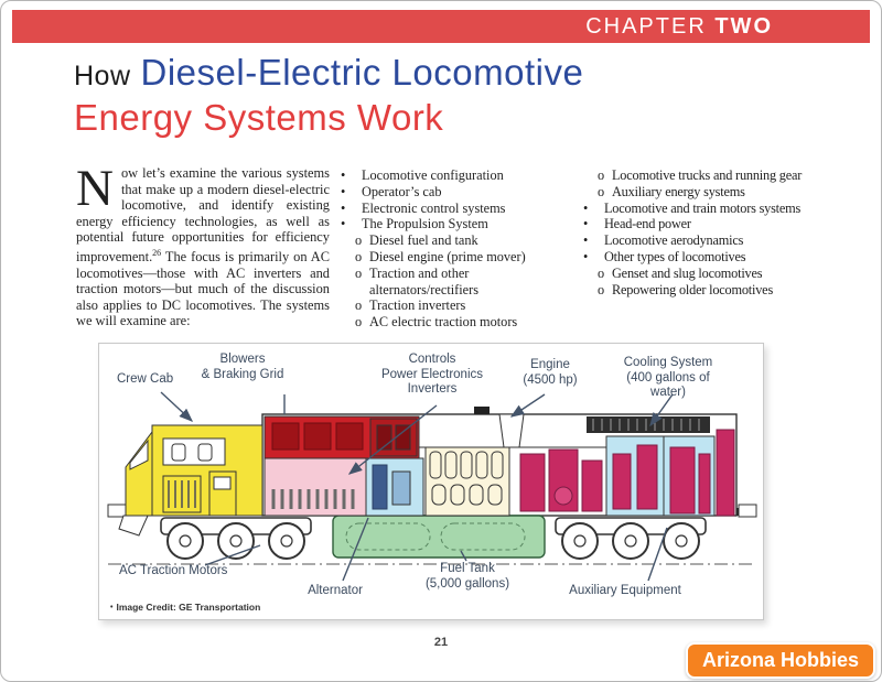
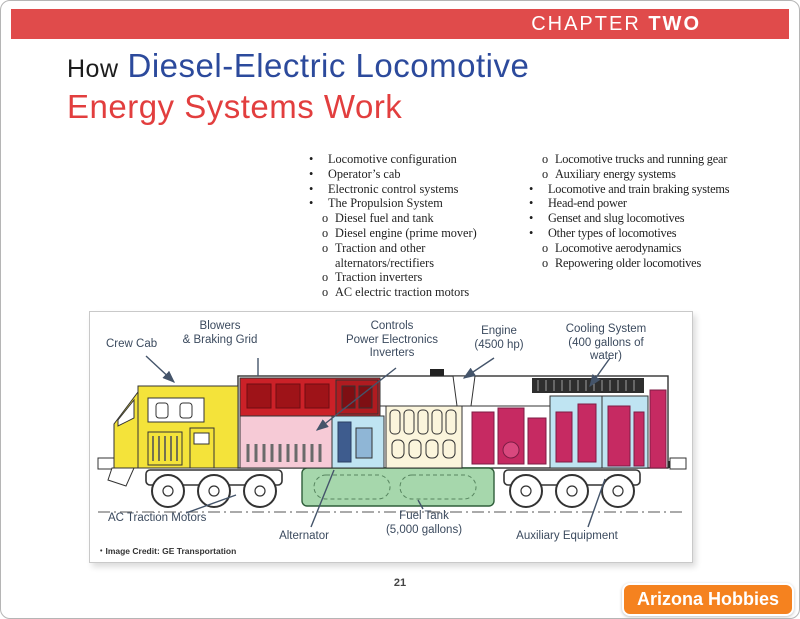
  CHAPTER TWO
  How Diesel-Electric Locomotive
  Energy Systems Work
- N
- ow let’s examine the various systems that make up a modern diesel-electric locomotive, and identify existing energy efficiency technologies, as well as potential future opportunities for efficiency improvement.26 The focus is primarily on AC locomotives—those with AC inverters and traction motors—but much of the discussion also applies to DC locomotives. The systems we will examine are:
  •
  Locomotive configuration
  •
  Operator’s cab
  •
  Electronic control systems
  •
  The Propulsion System
  o
  Diesel fuel and tank
  o
  Diesel engine (prime mover)
  o
  Traction and other alternators/rectifiers
  o
  Traction inverters
  o
  AC electric traction motors
  o
  Locomotive trucks and running gear
  o
  Auxiliary energy systems
  •
- Locomotive and train motors systems
+ Locomotive and train braking systems
  •
  Head-end power
  •
- Locomotive aerodynamics
+ Genset and slug locomotives
  •
  Other types of locomotives
  o
- Genset and slug locomotives
+ Locomotive aerodynamics
  o
  Repowering older locomotives
  Crew Cab
  Blowers
  & Braking Grid
  Controls
  Power Electronics
  Inverters
  Engine
  (4500 hp)
  Cooling System
  (400 gallons of water)
  AC Traction Motors
  Alternator
  Fuel Tank
  (5,000 gallons)
  Auxiliary Equipment
  Image Credit: GE Transportation
  21
  Arizona Hobbies
